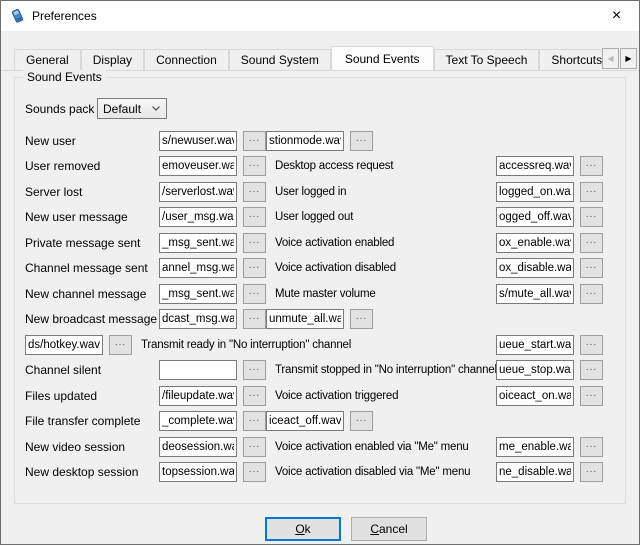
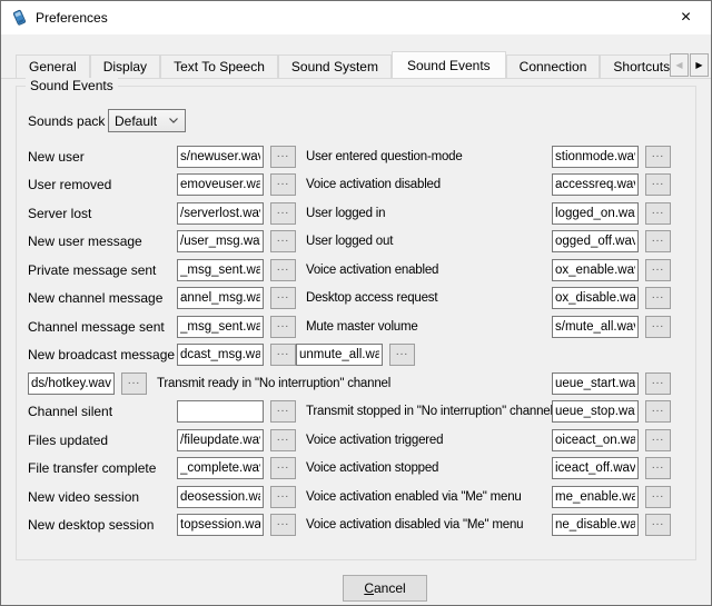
  Preferences
  ×
  General
  Display
- Connection
+ Text To Speech
  Sound System
  Sound Events
- Text To Speech
+ Connection
  Shortcuts
  ◀
  ▶
  Sound Events
  Sounds pack
  Default
  New user
  s/newuser.wa
  ...
+ User entered question-mode
  stionmode.wa
  ...
  User removed
  emoveuser.wa
  ...
- Desktop access request
+ Voice activation disabled
  accessreq.wa
  ...
  Server lost
  /serverlost.wa
  ...
  User logged in
  logged_on.wa
  ...
  New user message
  /user_msg.wa
  ...
  User logged out
  ogged_off.wav
  ...
  Private message sent
  _msg_sent.wa
  ...
  Voice activation enabled
  ox_enable.wa
  ...
- Channel message sent
+ New channel message
  annel_msg.wa
  ...
- Voice activation disabled
+ Desktop access request
  ox_disable.wa
  ...
- New channel message
+ Channel message sent
  _msg_sent.wa
  ...
  Mute master volume
  s/mute_all.wa
  ...
  New broadcast message
  dcast_msg.wa
  ...
  unmute_all.wa
  ...
  ds/hotkey.wav
  ...
  Transmit ready in "No interruption" channel
  ueue_start.wa
  ...
  Channel silent
  ...
  Transmit stopped in "No interruption" channe
  ueue_stop.wa
  ...
  Files updated
  /fileupdate.wa
  ...
  Voice activation triggered
  oiceact_on.wa
  ...
  File transfer complete
  _complete.wa
  ...
+ Voice activation stopped
  iceact_off.wav
  ...
  New video session
  deosession.w
  ...
  Voice activation enabled via "Me" menu
  me_enable.wa
  ...
  New desktop session
  topsession.wa
  ...
  Voice activation disabled via "Me" menu
  ne_disable.wa
  ...
- Ok
  Cancel
